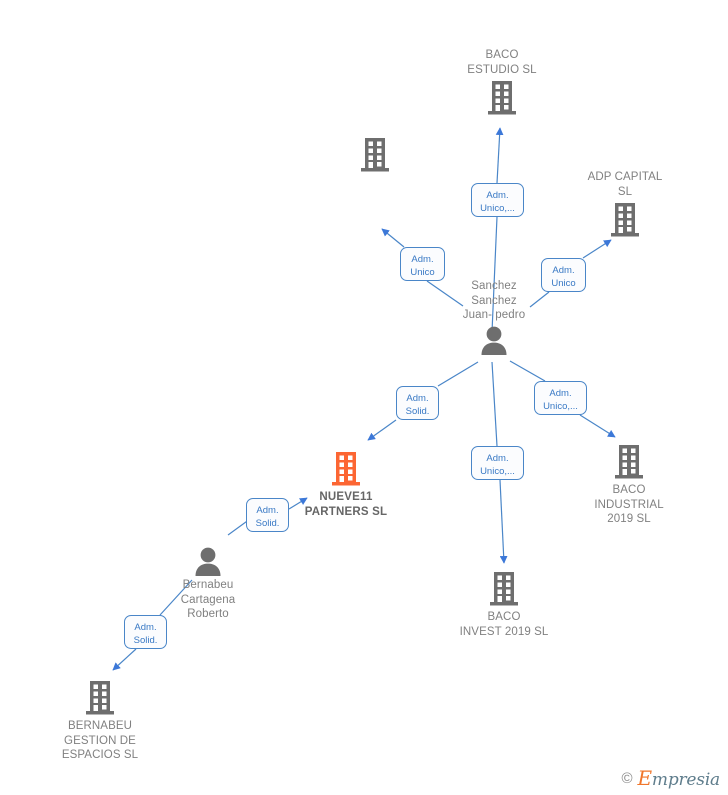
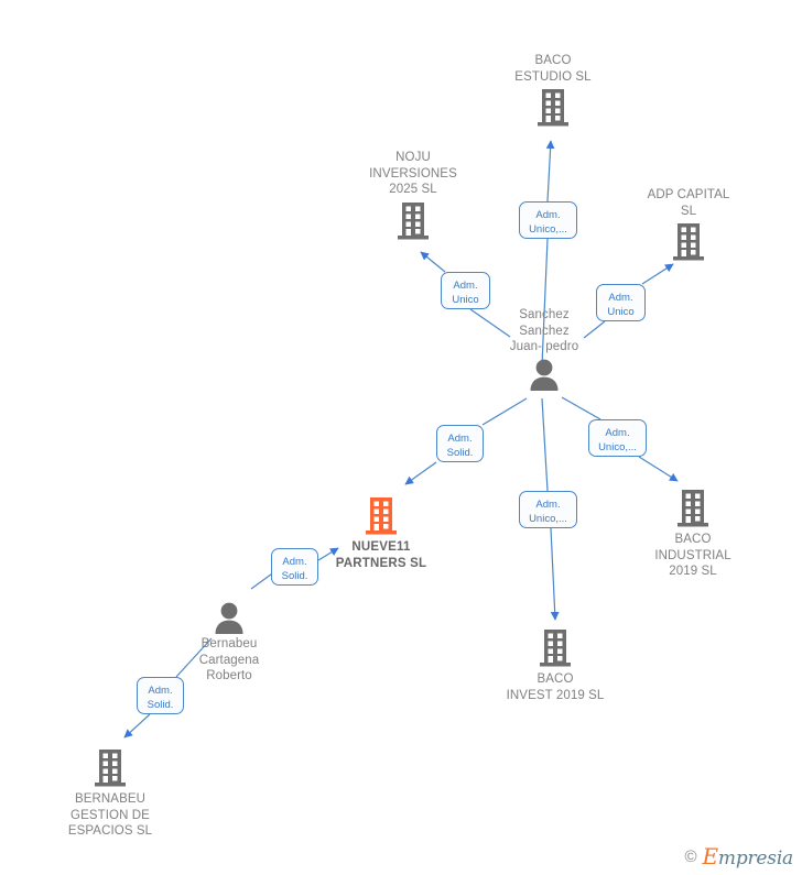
  BACO
  ESTUDIO SL
+ NOJU
+ INVERSIONES
+ 2025 SL
  ADP CAPITAL
  SL
  Sanchez
  Sanchez
  Juan- pedro
  NUEVE11
  PARTNERS SL
  BACO
  INDUSTRIAL
  2019 SL
  BACO
  INVEST 2019 SL
  Bernabeu
  Cartagena
  Roberto
  BERNABEU
  GESTION DE
  ESPACIOS SL
  Adm.
  Unico,...
  Adm.
  Unico
  Adm.
  Unico
  Adm.
  Solid.
  Adm.
  Unico,...
  Adm.
  Unico,...
  Adm.
  Solid.
  Adm.
  Solid.
  ©
  Empresia
